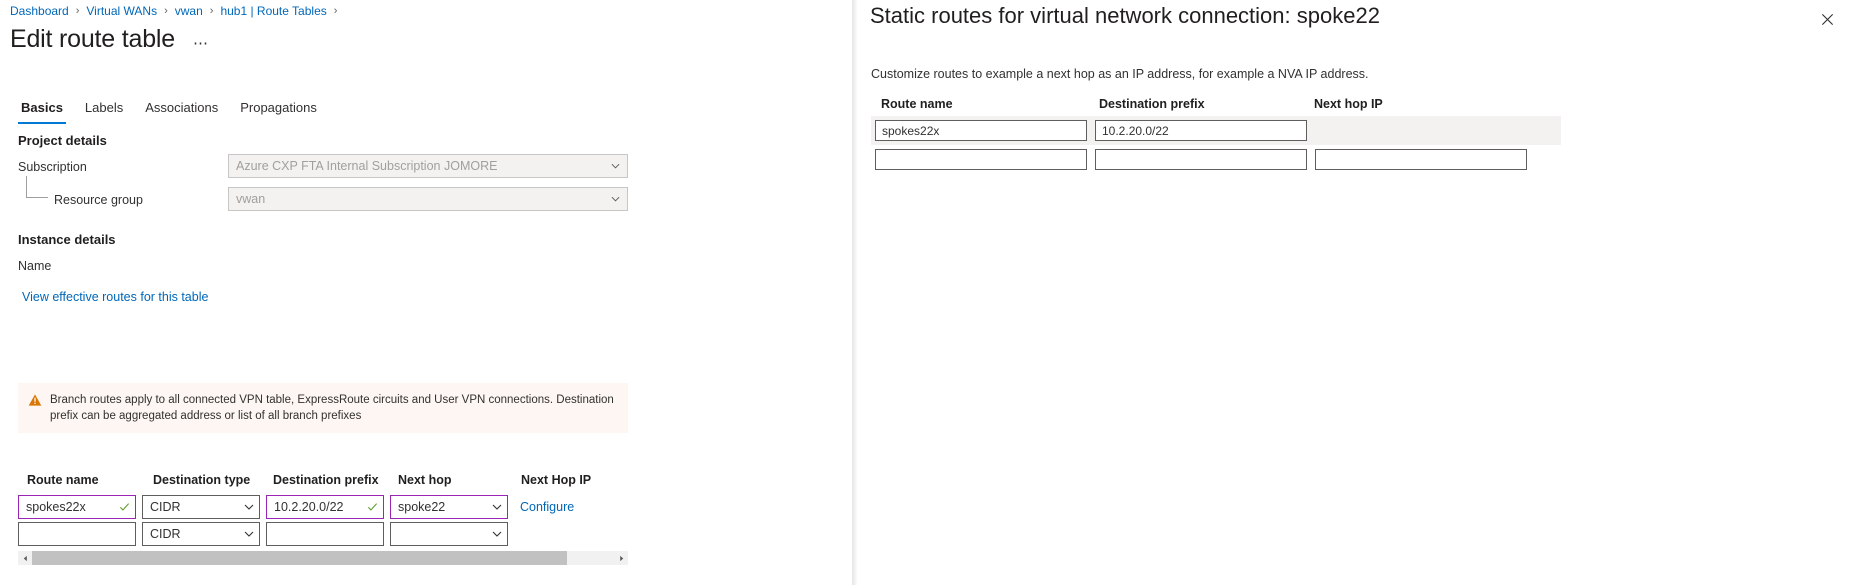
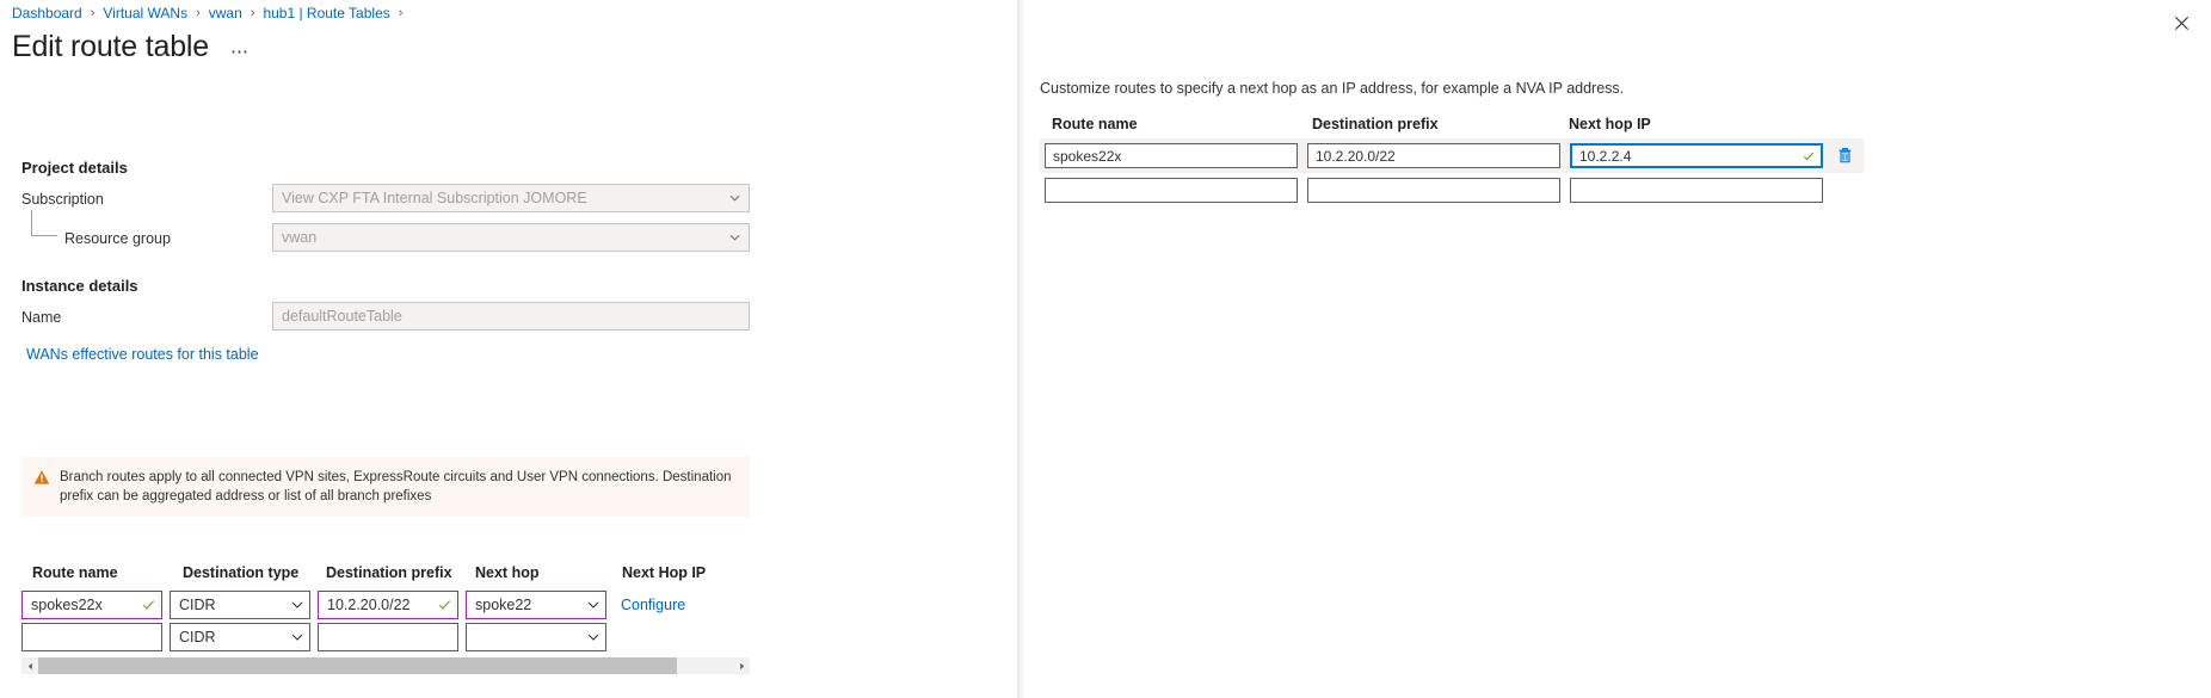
  Dashboard
  ›
  Virtual WANs
  ›
  vwan
  ›
  hub1 | Route Tables
  ›
  Edit route table
  ⋯
- Basics
- Labels
- Associations
- Propagations
  Project details
  Subscription
- Azure CXP FTA Internal Subscription JOMORE
+ View CXP FTA Internal Subscription JOMORE
  Resource group
  vwan
  Instance details
  Name
+ defaultRouteTable
- View effective routes for this table
+ WANs effective routes for this table
- Branch routes apply to all connected VPN table, ExpressRoute circuits and User VPN connections. Destination prefix can be aggregated address or list of all branch prefixes
+ Branch routes apply to all connected VPN sites, ExpressRoute circuits and User VPN connections. Destination prefix can be aggregated address or list of all branch prefixes
  Route name
  Destination type
  Destination prefix
  Next hop
  Next Hop IP
  spokes22x
  CIDR
  10.2.20.0/22
  spoke22
  Configure
  CIDR
- Static routes for virtual network connection: spoke22
- Customize routes to example a next hop as an IP address, for example a NVA IP address.
+ Customize routes to specify a next hop as an IP address, for example a NVA IP address.
  Route name
  Destination prefix
  Next hop IP
  spokes22x
  10.2.20.0/22
+ 10.2.2.4
